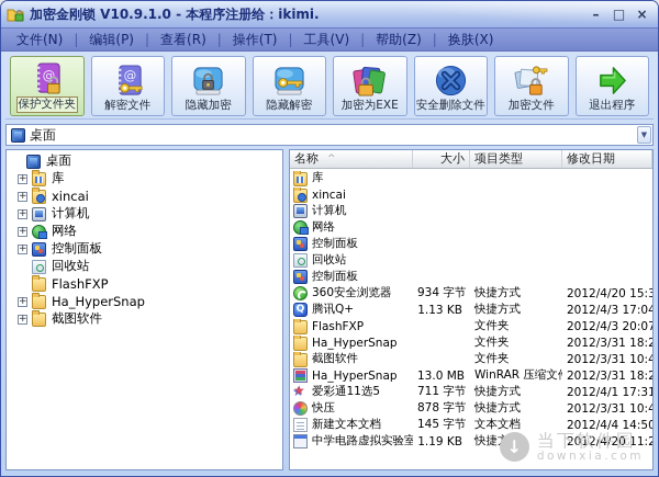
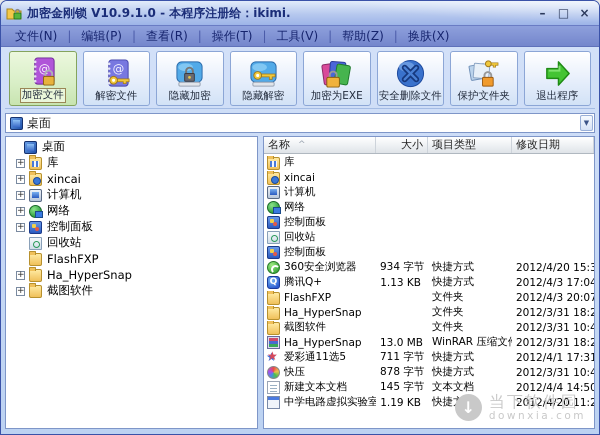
  加密金刚锁 V10.9.1.0 - 本程序注册给：ikimi.
  –
  □
  ×
  文件(N)
  |
  编辑(P)
  |
  查看(R)
  |
  操作(T)
  |
  工具(V)
  |
  帮助(Z)
  |
  换肤(X)
  @
- 保护文件夹
+ 加密文件
  @
  解密文件
  隐藏加密
  隐藏解密
  加密为EXE
  安全删除文件
- 加密文件
+ 保护文件夹
  退出程序
  桌面
  ▼
  桌面
  +
  库
  +
  xincai
  +
  计算机
  +
  网络
  +
  控制面板
  回收站
  FlashFXP
  +
  Ha_HyperSnap
  +
  截图软件
  名称
  大小
  项目类型
  修改日期
  库
  xincai
  计算机
  网络
  控制面板
  回收站
  控制面板
  360安全浏览器
  934 字节
  快捷方式
  2012/4/20 15:3
  腾讯Q+
  1.13 KB
  快捷方式
  2012/4/3 17:04
  FlashFXP
  文件夹
  2012/4/3 20:07
  Ha_HyperSnap
  文件夹
  2012/3/31 18:2
  截图软件
  文件夹
  2012/3/31 10:4
  Ha_HyperSnap
  13.0 MB
  WinRAR 压缩文
  2012/3/31 18:2
  爱彩通11选5
  711 字节
  快捷方式
  2012/4/1 17:31
  快压
  878 字节
  快捷方式
  2012/3/31 10:4
  新建文本文档
  145 字节
  文本文档
  2012/4/4 14:50
  中学电路虚拟实验室
  1.19 KB
  2012/4/20 11:2
  ↓
  当下软件园
  downxia.com
